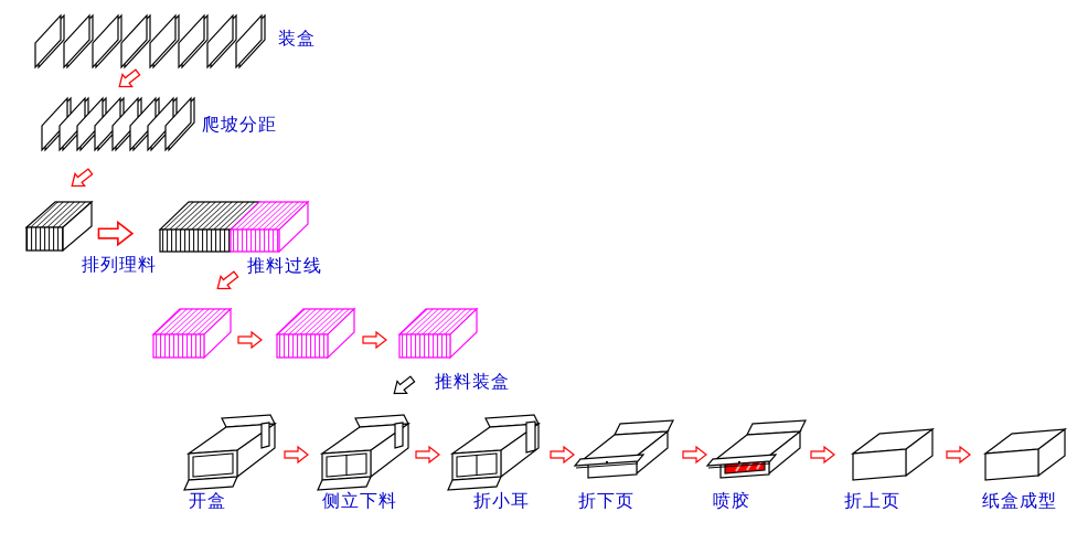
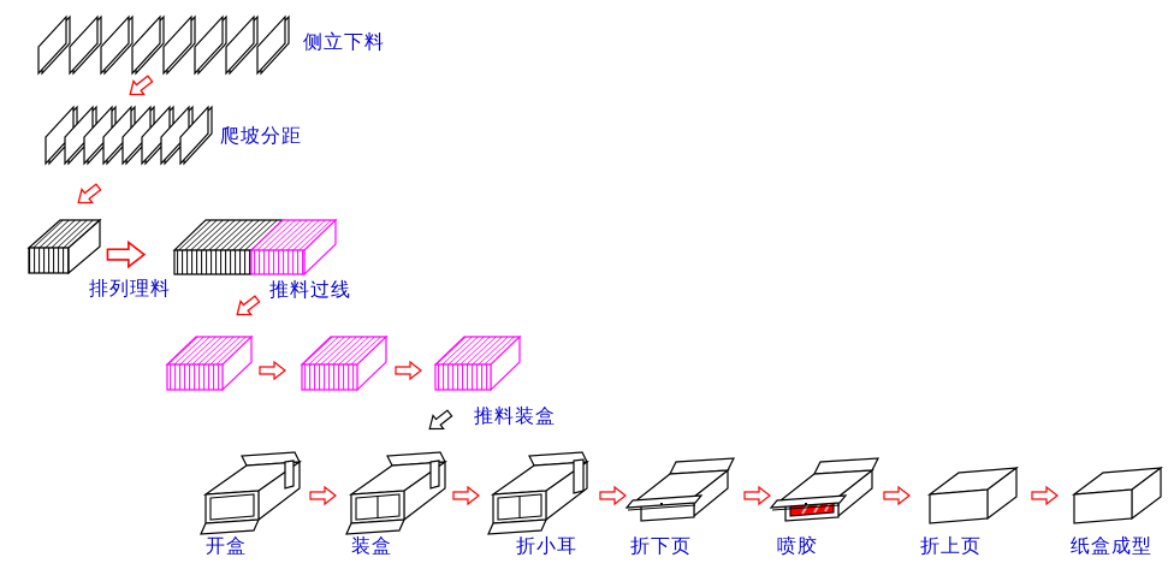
- 装盒
+ 侧立下料
  爬坡分距
  排列理料
  推料过线
  推料装盒
  开盒
- 侧立下料
+ 装盒
  折小耳
  折下页
  喷胶
  折上页
  纸盒成型
